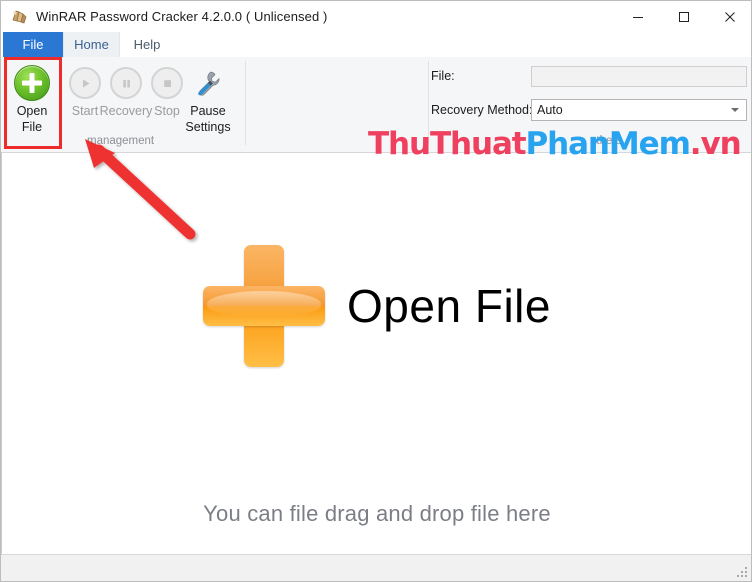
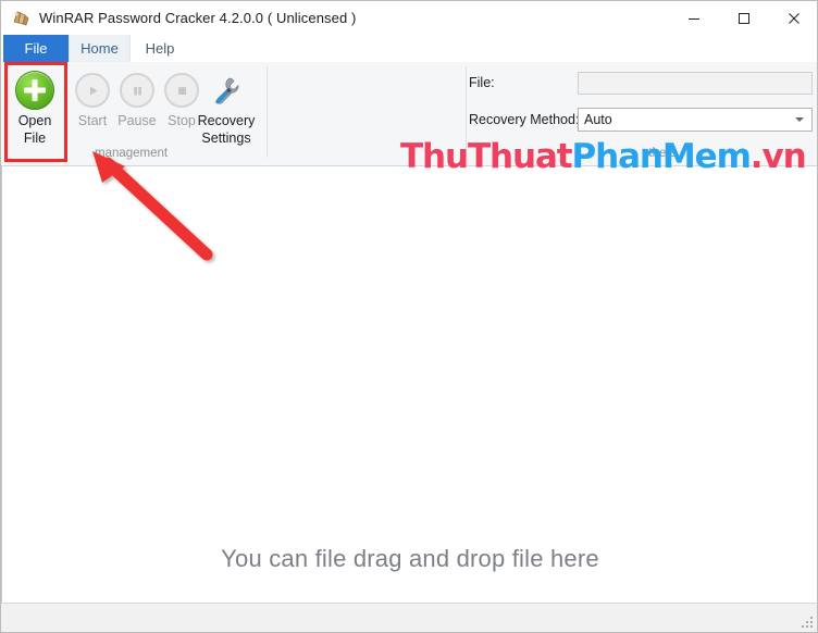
  WinRAR Password Cracker 4.2.0.0 ( Unlicensed )
  File
  Home
  Help
  Open
  File
  Start
- Recovery
+ Pause
  Stop
- Pause
+ Recovery
  Settings
  management
  others
  File:
  Recovery Method
  Auto
- Open File
  You can file drag and drop file here
  ThuThuatPhanMem.vn
